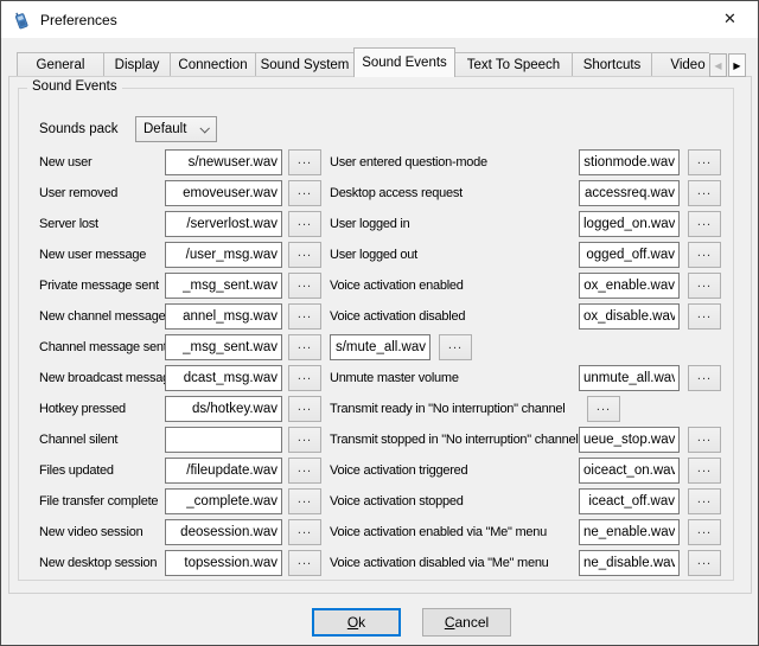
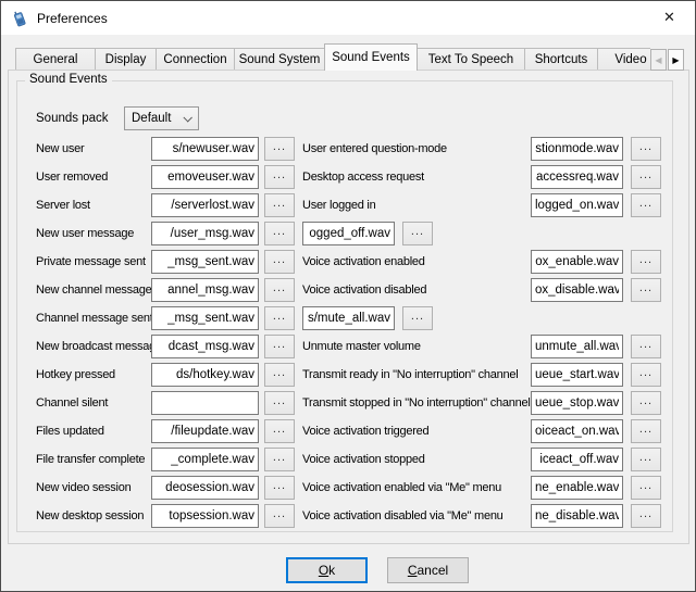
  Preferences
  ✕
  General
  Display
  Connection
  Sound System
  Sound Events
  Text To Speech
  Shortcuts
  Video
  ◀
  ▶
  Sound Events
  Sounds pack
  Default
  New user
  s/newuser.wav
  ...
  User removed
  emoveuser.wav
  ...
  Server lost
  /serverlost.wav
  ...
  New user message
  /user_msg.wav
  ...
  Private message sent
  _msg_sent.wav
  ...
  New channel message
  annel_msg.wav
  ...
  Channel message sen
  _msg_sent.wav
  ...
  New broadcast messa
  dcast_msg.wav
  ...
  Hotkey pressed
  ds/hotkey.wav
  ...
  Channel silent
  ...
  Files updated
  /fileupdate.wav
  ...
  File transfer complete
  _complete.wav
  ...
  New video session
  deosession.wav
  ...
  New desktop session
  topsession.wav
  ...
  User entered question-mode
  stionmode.wav
  ...
  Desktop access request
  accessreq.wav
  ...
  User logged in
  logged_on.wav
  ...
- User logged out
  ogged_off.wav
  ...
  Voice activation enabled
  ox_enable.wav
  ...
  Voice activation disabled
  ox_disable.wav
  ...
  s/mute_all.wav
  ...
  Unmute master volume
  unmute_all.wa
  ...
  Transmit ready in "No interruption" channel
+ ueue_start.wav
  ...
  Transmit stopped in "No interruption" channel
  ueue_stop.wav
  ...
  Voice activation triggered
  oiceact_on.wav
  ...
  Voice activation stopped
  iceact_off.wav
  ...
  Voice activation enabled via "Me" menu
  ne_enable.wav
  ...
  Voice activation disabled via "Me" menu
  ne_disable.wav
  ...
  Ok
  Cancel
